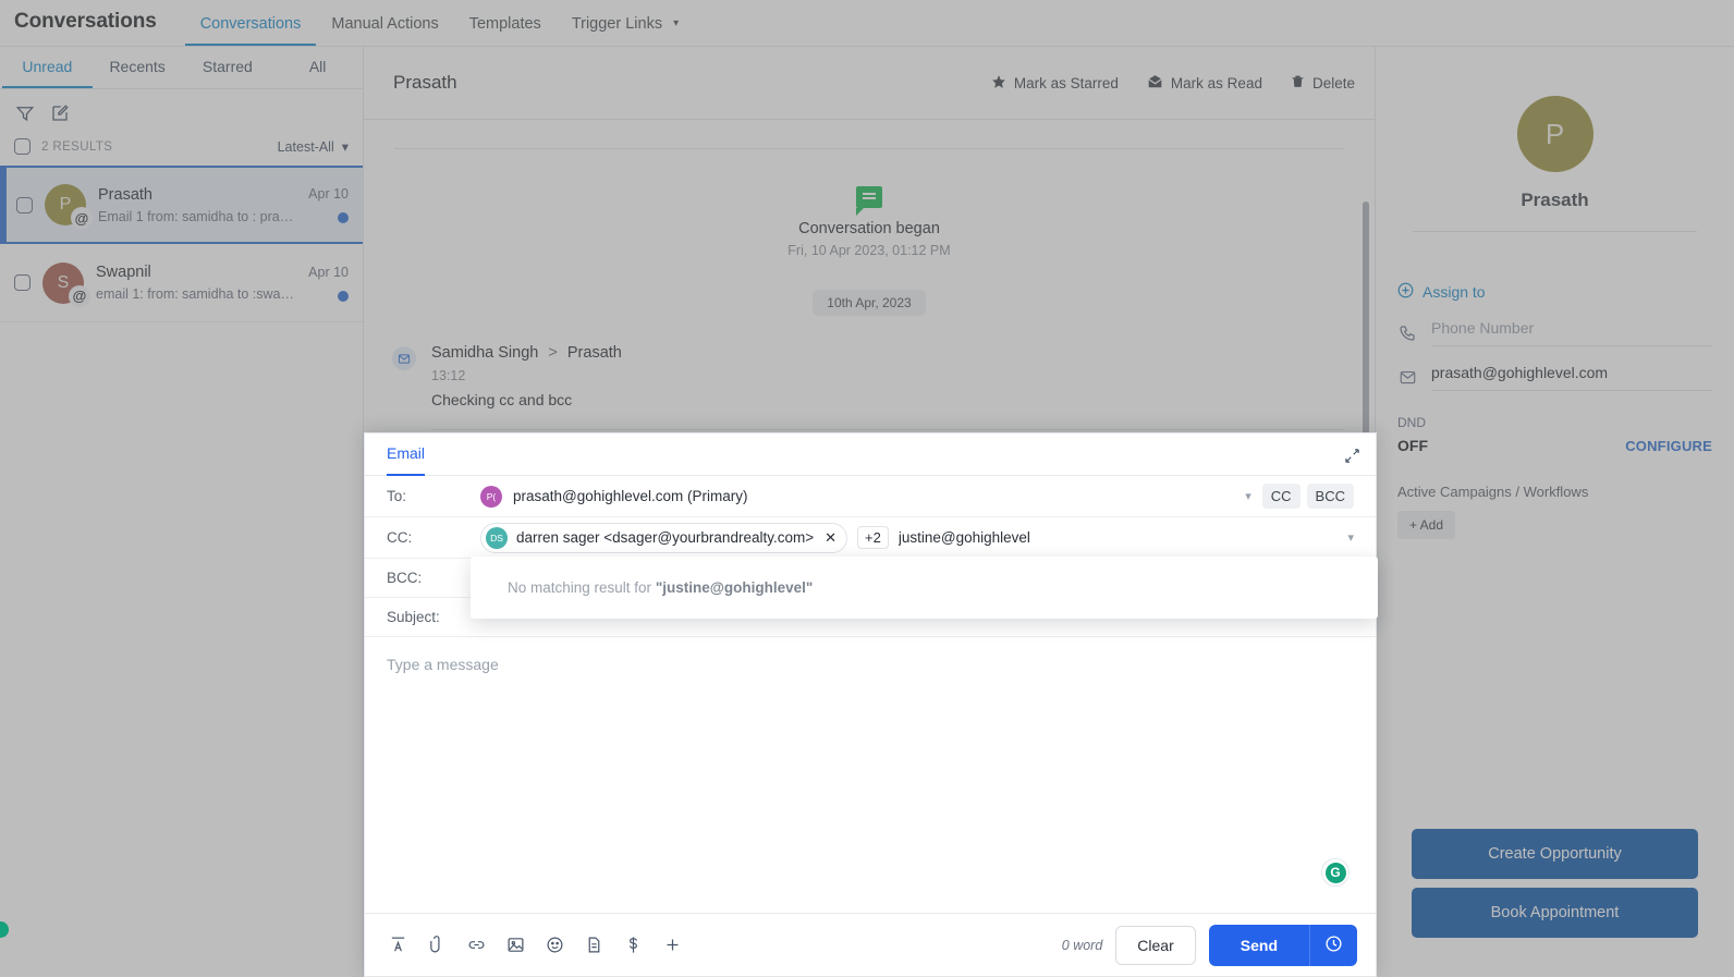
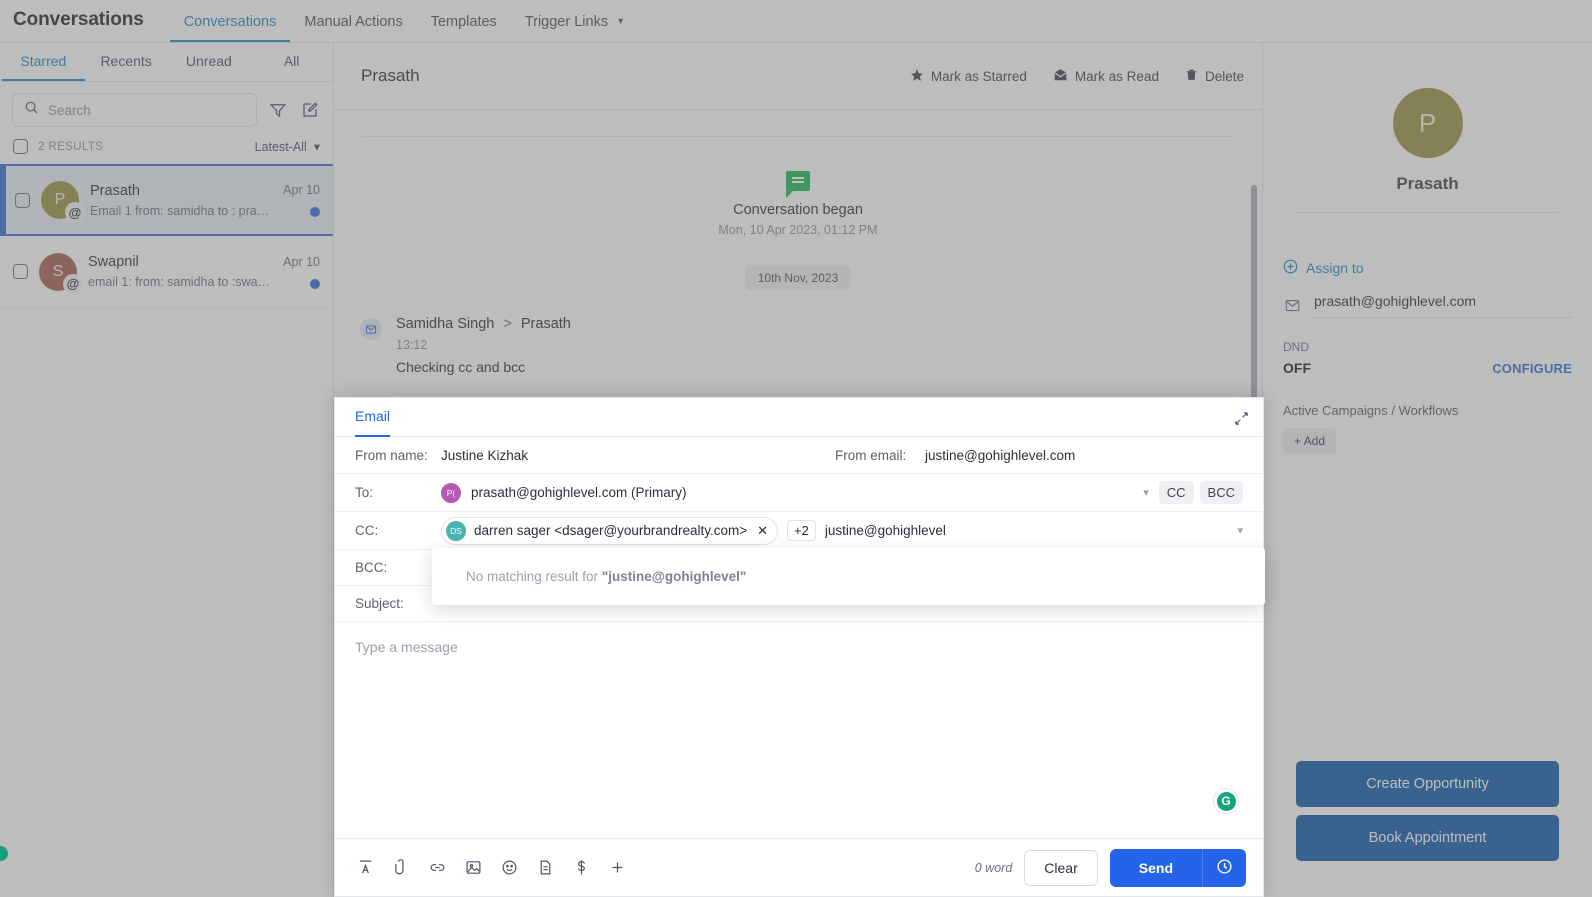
  Conversations
  Conversations
  Manual Actions
  Templates
  Trigger Links ▾
- Unread
+ Starred
  Recents
- Starred
+ Unread
  All
+ Search
  2 RESULTS
  Latest-All
  ▾
  P
  @
  Prasath
  Email 1 from: samidha to : prasat
  Apr 10
  S
  @
  Swapnil
  email 1: from: samidha to :swapn
  Apr 10
  Prasath
  Mark as Starred
  Mark as Read
  Delete
  Conversation began
- Fri, 10 Apr 2023, 01:12 PM
+ Mon, 10 Apr 2023, 01:12 PM
- 10th Apr, 2023
+ 10th Nov, 2023
  Samidha Singh > Prasath
  13:12
  Checking cc and bcc
  P
  Prasath
  Assign to
- Phone Number
  prasath@gohighlevel.com
  DND
  OFF
  CONFIGURE
  Active Campaigns / Workflows
  + Add
  Create Opportunity
  Book Appointment
  Email
+ From name:
+ Justine Kizhak
+ From email:
+ justine@gohighlevel.com
  To:
  P(
  prasath@gohighlevel.com (Primary)
  ▾
  CC
  BCC
  CC:
  DS
  darren sager <dsager@yourbrandrealty.com>
  ✕
  +2
  justine@gohighlevel
  ▾
  No matching result for "justine@gohighlevel"
  BCC:
  Subject:
  Type a message
  G
  0 word
  Clear
  Send
